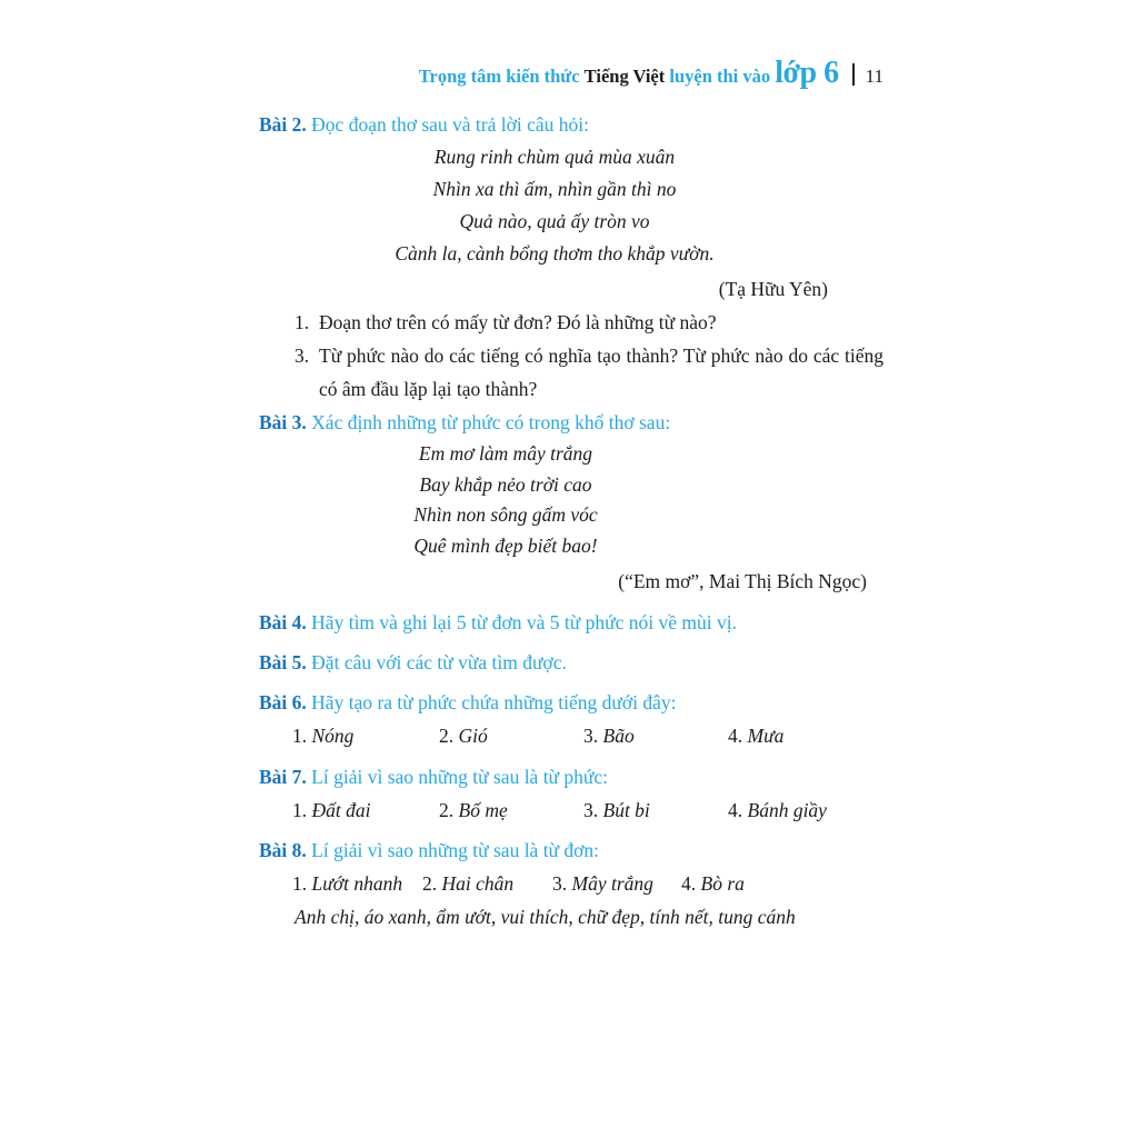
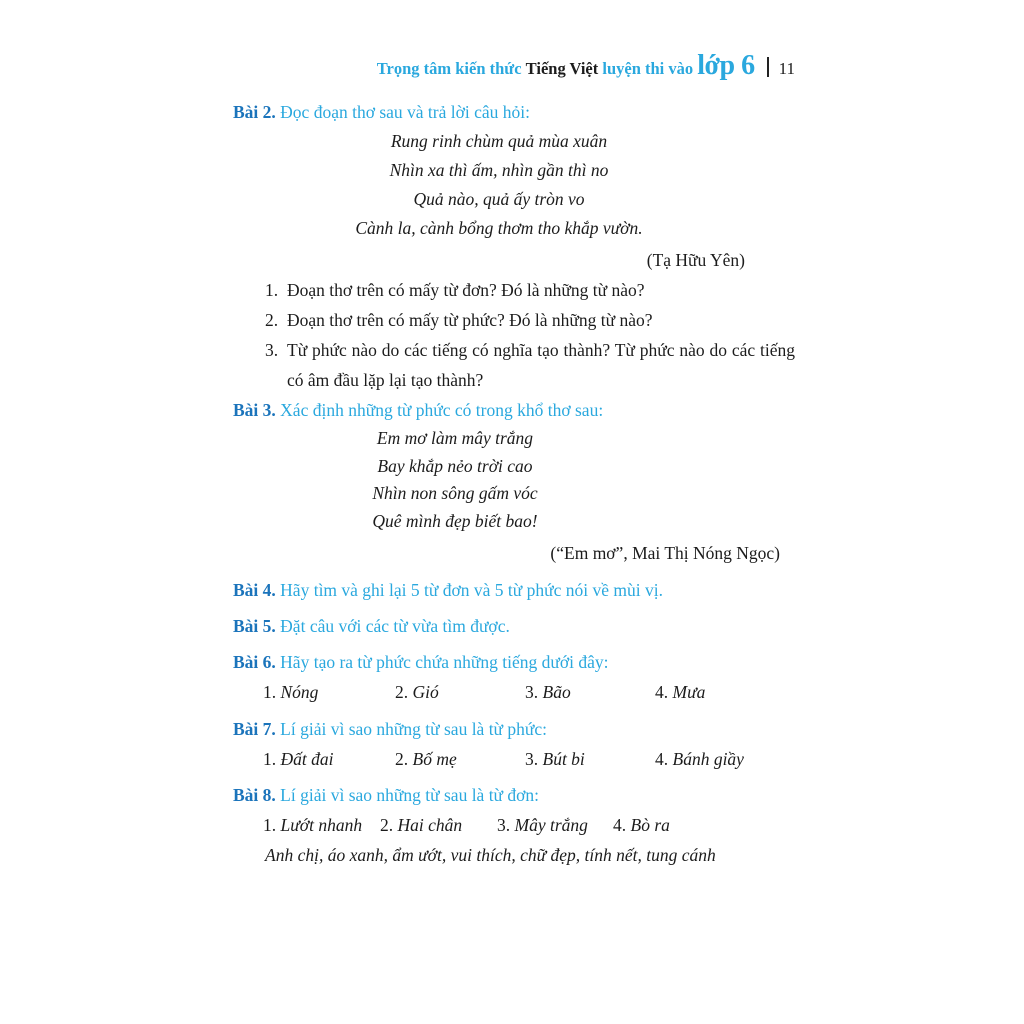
  Trọng tâm kiến thức Tiếng Việt luyện thi vào lớp 6 11
  Bài 2. Đọc đoạn thơ sau và trả lời câu hỏi:
  Rung rinh chùm quả mùa xuân
  Nhìn xa thì ấm, nhìn gần thì no
  Quả nào, quả ấy tròn vo
  Cành la, cành bổng thơm tho khắp vườn.
  (Tạ Hữu Yên)
  1.
  Đoạn thơ trên có mấy từ đơn? Đó là những từ nào?
+ 2.
+ Đoạn thơ trên có mấy từ phức? Đó là những từ nào?
  3.
  Từ phức nào do các tiếng có nghĩa tạo thành? Từ phức nào do các tiếng có âm đầu lặp lại tạo thành?
  Bài 3. Xác định những từ phức có trong khổ thơ sau:
  Em mơ làm mây trắng
  Bay khắp nẻo trời cao
  Nhìn non sông gấm vóc
  Quê mình đẹp biết bao!
- (“Em mơ”, Mai Thị Bích Ngọc)
+ (“Em mơ”, Mai Thị Nóng Ngọc)
  Bài 4. Hãy tìm và ghi lại 5 từ đơn và 5 từ phức nói về mùi vị.
  Bài 5. Đặt câu với các từ vừa tìm được.
  Bài 6. Hãy tạo ra từ phức chứa những tiếng dưới đây:
  1. Nóng
  2. Gió
  3. Bão
  4. Mưa
  Bài 7. Lí giải vì sao những từ sau là từ phức:
  1. Đất đai
  2. Bố mẹ
  3. Bút bi
  4. Bánh giầy
  Bài 8. Lí giải vì sao những từ sau là từ đơn:
  1. Lướt nhanh
  2. Hai chân
  3. Mây trắng
  4. Bò ra
  Anh chị, áo xanh, ẩm ướt, vui thích, chữ đẹp, tính nết, tung cánh
